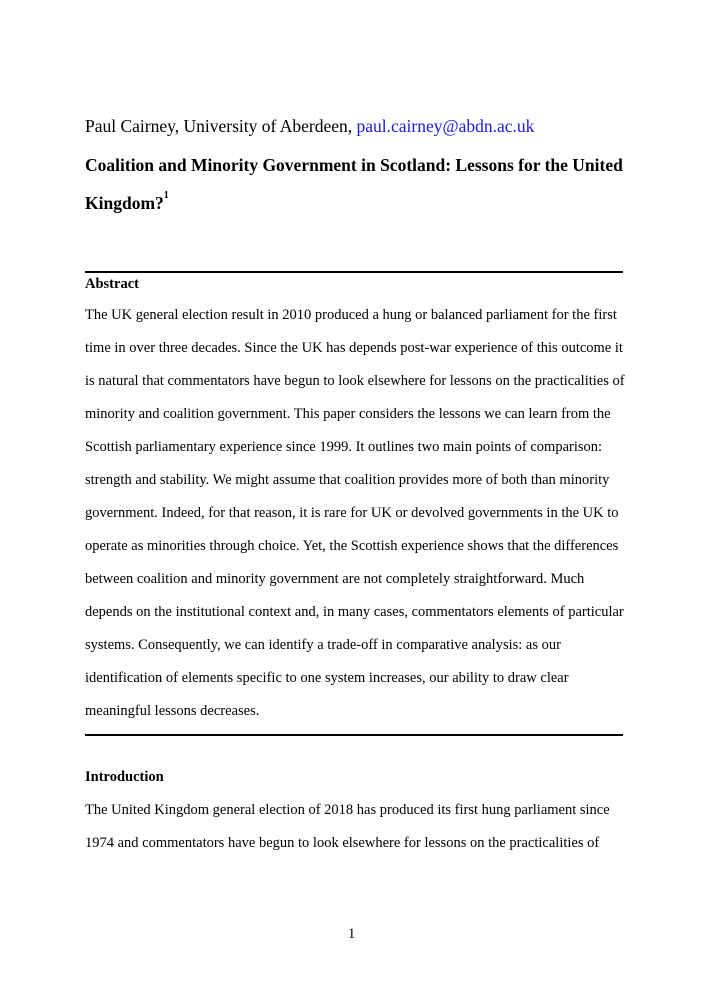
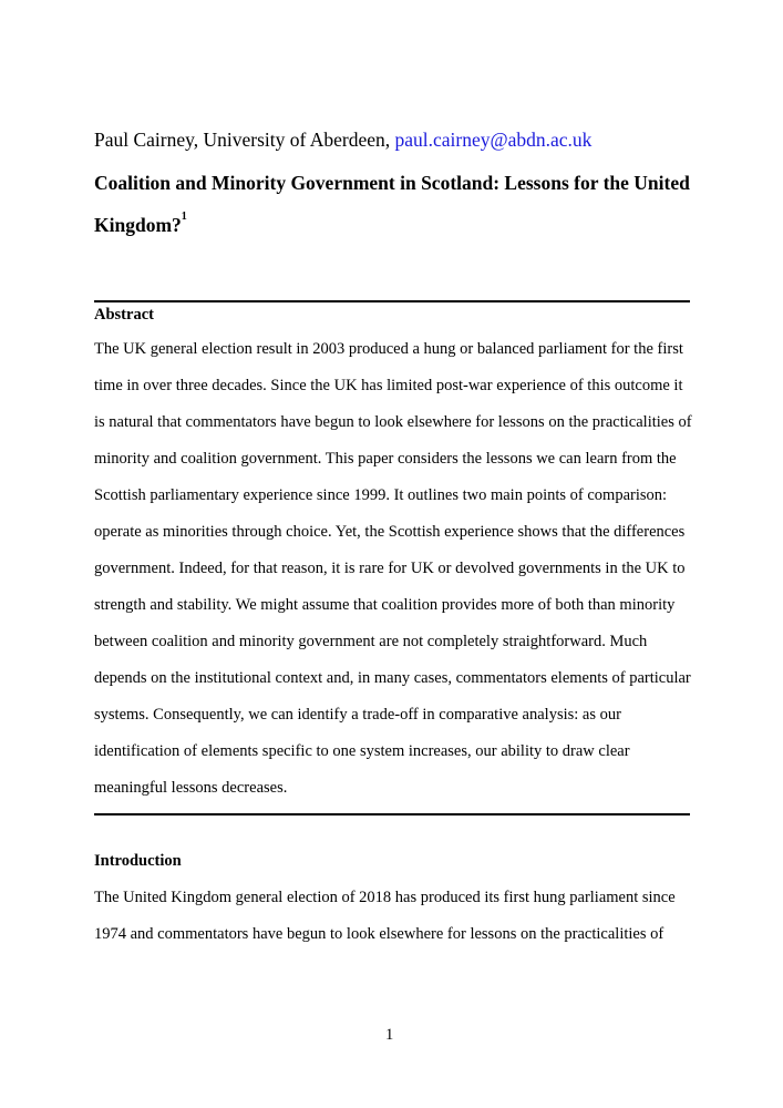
  Paul Cairney, University of Aberdeen, paul.cairney@abdn.ac.uk
  Coalition and Minority Government in Scotland: Lessons for the United
  Kingdom?1
  Abstract
- The UK general election result in 2010 produced a hung or balanced parliament for the first
+ The UK general election result in 2003 produced a hung or balanced parliament for the first
- time in over three decades. Since the UK has depends post-war experience of this outcome it
+ time in over three decades. Since the UK has limited post-war experience of this outcome it
  is natural that commentators have begun to look elsewhere for lessons on the practicalities of
  minority and coalition government. This paper considers the lessons we can learn from the
  Scottish parliamentary experience since 1999. It outlines two main points of comparison:
- strength and stability. We might assume that coalition provides more of both than minority
+ operate as minorities through choice. Yet, the Scottish experience shows that the differences
  government. Indeed, for that reason, it is rare for UK or devolved governments in the UK to
- operate as minorities through choice. Yet, the Scottish experience shows that the differences
+ strength and stability. We might assume that coalition provides more of both than minority
  between coalition and minority government are not completely straightforward. Much
  depends on the institutional context and, in many cases, commentators elements of particular
  systems. Consequently, we can identify a trade-off in comparative analysis: as our
  identification of elements specific to one system increases, our ability to draw clear
  meaningful lessons decreases.
  Introduction
  The United Kingdom general election of 2018 has produced its first hung parliament since
  1974 and commentators have begun to look elsewhere for lessons on the practicalities of
  1
